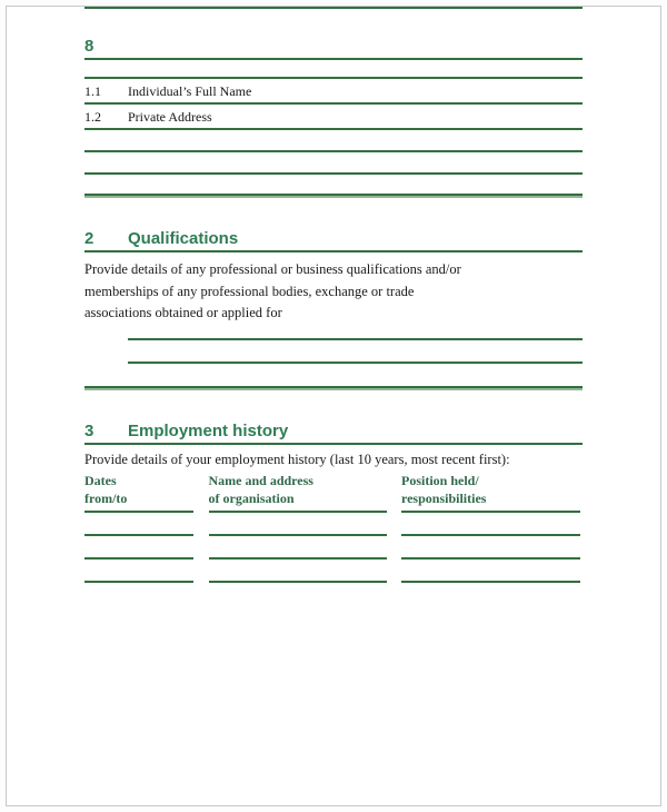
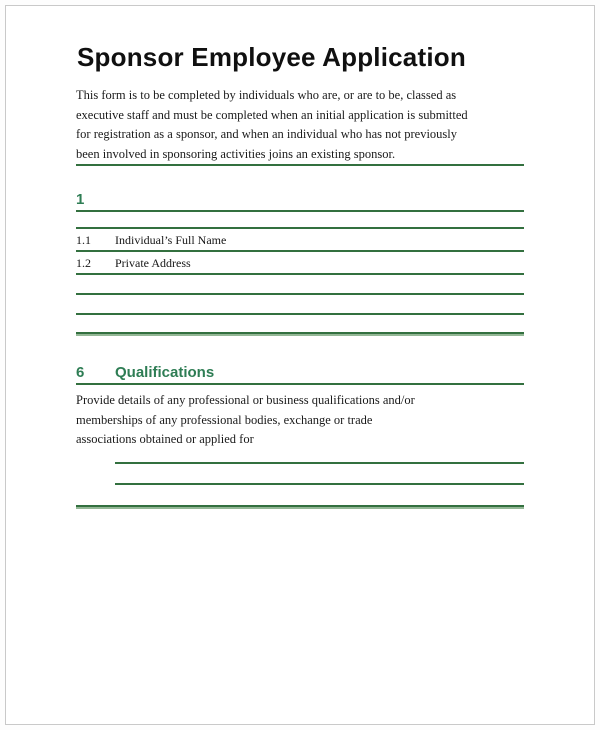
+ Sponsor Employee Application
+ This form is to be completed by individuals who are, or are to be, classed as executive staff and must be completed when an initial application is submitted for registration as a sponsor, and when an individual who has not previously been involved in sponsoring activities joins an existing sponsor.
- 8
+ 1
  1.1
  Individual’s Full Name
  1.2
  Private Address
- 2
+ 6
  Qualifications
  Provide details of any professional or business qualifications and/or memberships of any professional bodies, exchange or trade associations obtained or applied for
- 3
- Employment history
- Provide details of your employment history (last 10 years, most recent first):
- Dates
- from/to
- Name and address
- of organisation
- Position held/
- responsibilities
